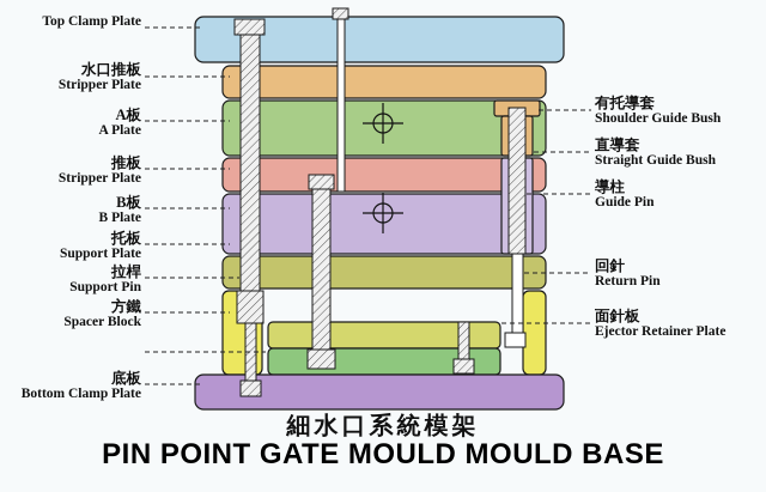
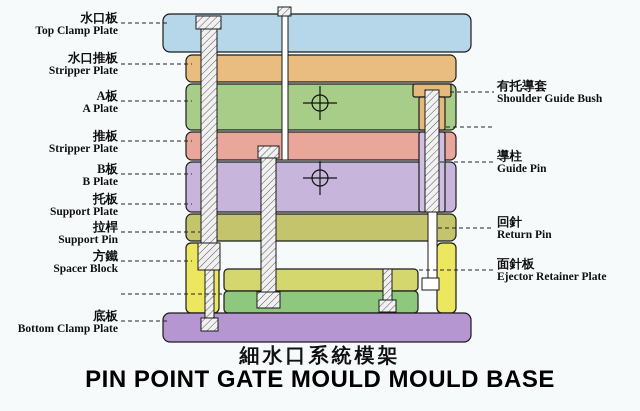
+ 水口板
  Top Clamp Plate
  水口推板
  Stripper Plate
  A板
  A Plate
  推板
  Stripper Plate
  B板
  B Plate
  托板
  Support Plate
  拉桿
  Support Pin
  方鐵
  Spacer Block
  底板
  Bottom Clamp Plate
  有托導套
  Shoulder Guide Bush
- 直導套
- Straight Guide Bush
  導柱
  Guide Pin
  回針
  Return Pin
  面針板
  Ejector Retainer Plate
  細水口系統模架
  PIN POINT GATE MOULD MOULD BASE
